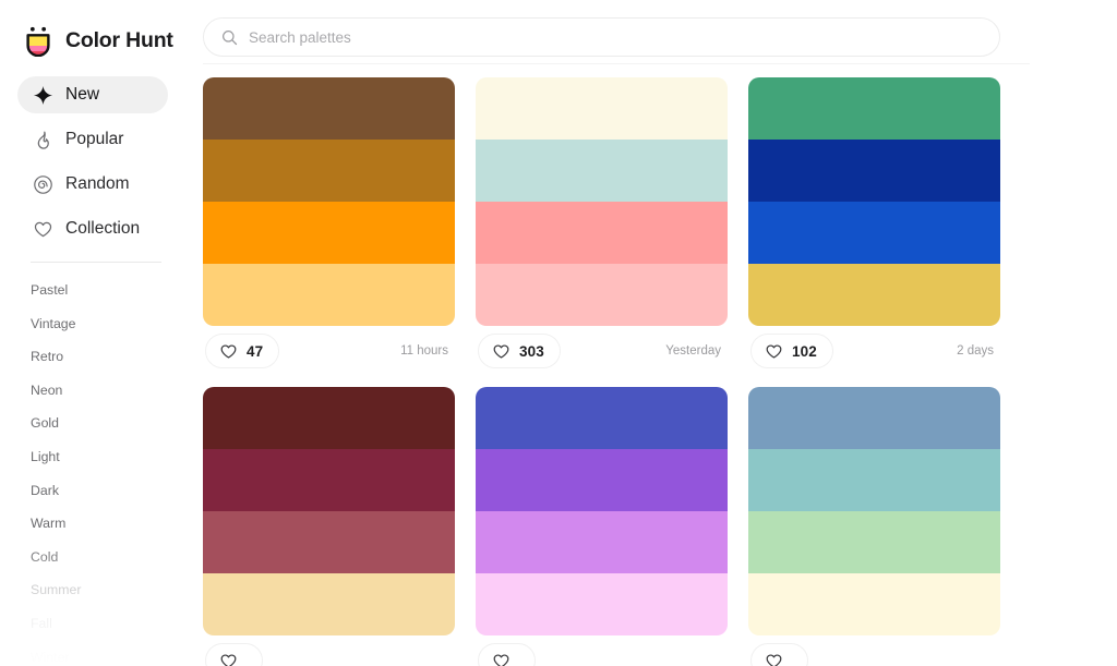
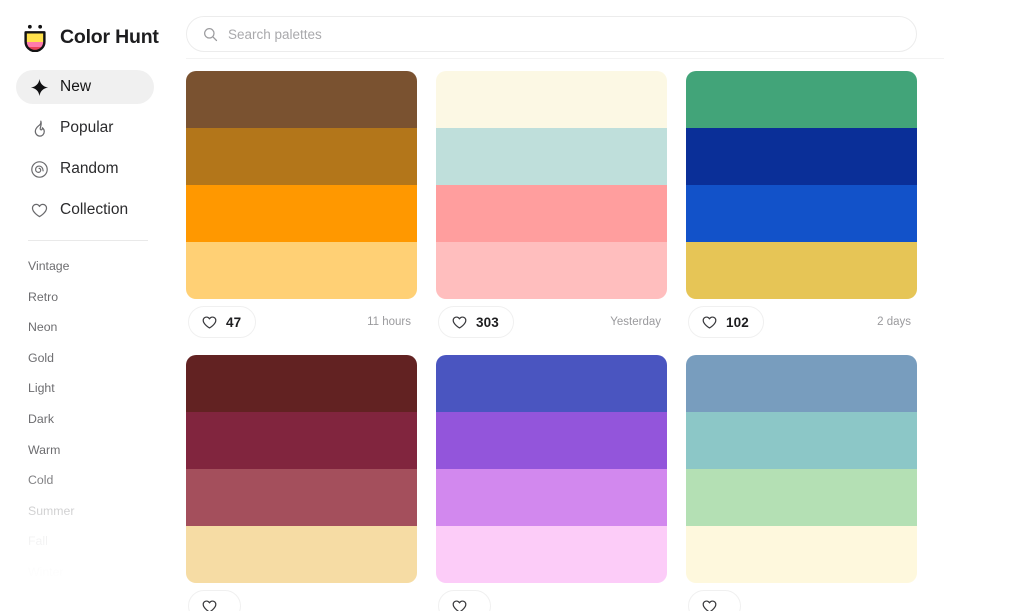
  Color Hunt
  New
  Popular
  Random
  Collection
- Pastel
  Vintage
  Retro
  Neon
  Gold
  Light
  Dark
  Warm
  Search palettes
  47
  11 hours
  303
  Yesterday
  102
  2 days
